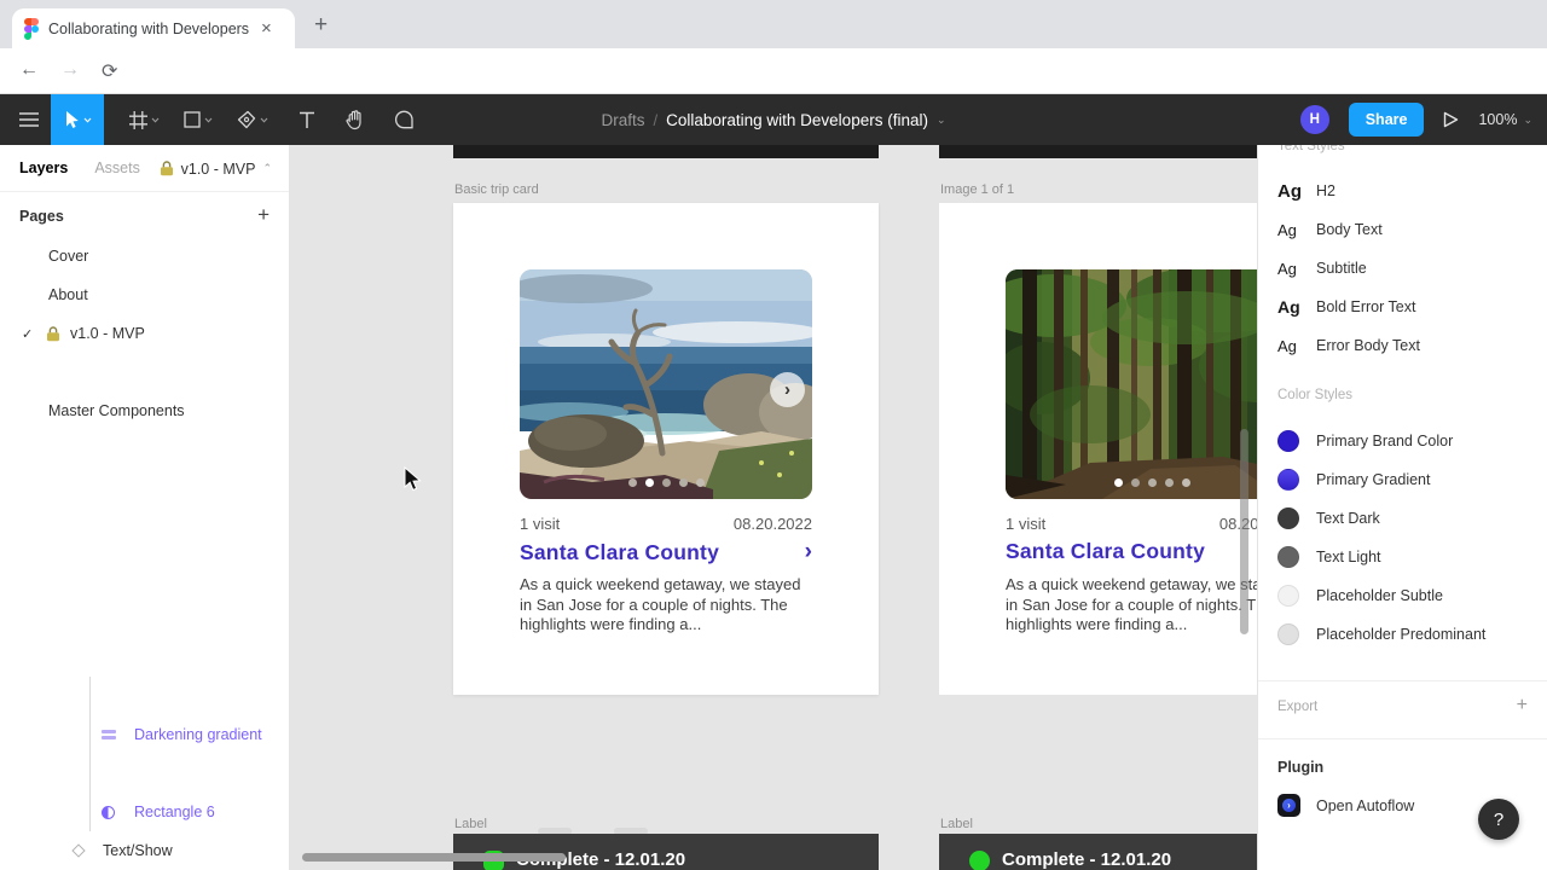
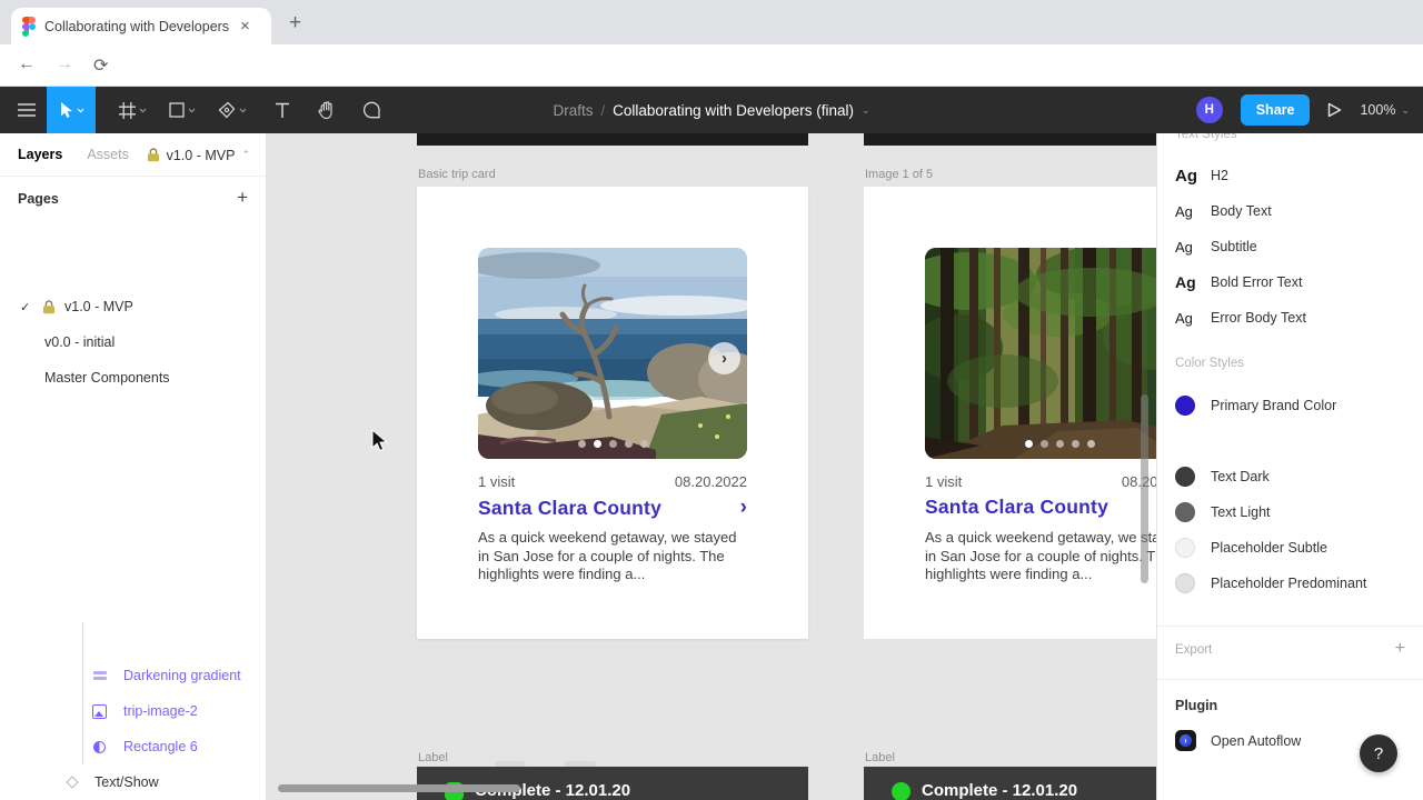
  Collaborating with Developers
  ×
  +
  ←
  →
  ⟳
  Drafts
  /
  Collaborating with Developers (final)
  ⌄
  H
  Share
  100%
  ⌄
  Layers
  Assets
  v1.0 - MVP
  ⌃
  Pages
  +
- Cover
- About
  ✓
  v1.0 - MVP
+ v0.0 - initial
  Master Components
  Darkening gradient
+ trip-image-2
  Rectangle 6
  Text/Show
  Basic trip card
  ›
  1 visit
  08.20.2022
  Santa Clara County
  ›
  As a quick weekend getaway, we stayed in San Jose for a couple of nights. The highlights were finding a...
- Image 1 of 1
+ Image 1 of 5
  1 visit
  Santa Clara County
  As a quick weekend getaway, we st in San Jose for a couple of nights. T highlights were finding a...
  Label
  Label
  lete - 12.01.20
  Complete - 12.01.20
  Text Styles
  Ag
  H2
  Ag
  Body Text
  Ag
  Subtitle
  Ag
  Bold Error Text
  Ag
  Error Body Text
  Color Styles
  Primary Brand Color
- Primary Gradient
  Text Dark
  Text Light
  Placeholder Subtle
  Placeholder Predominant
  Export
  +
  Plugin
  ›
  Open Autoflow
  ?
